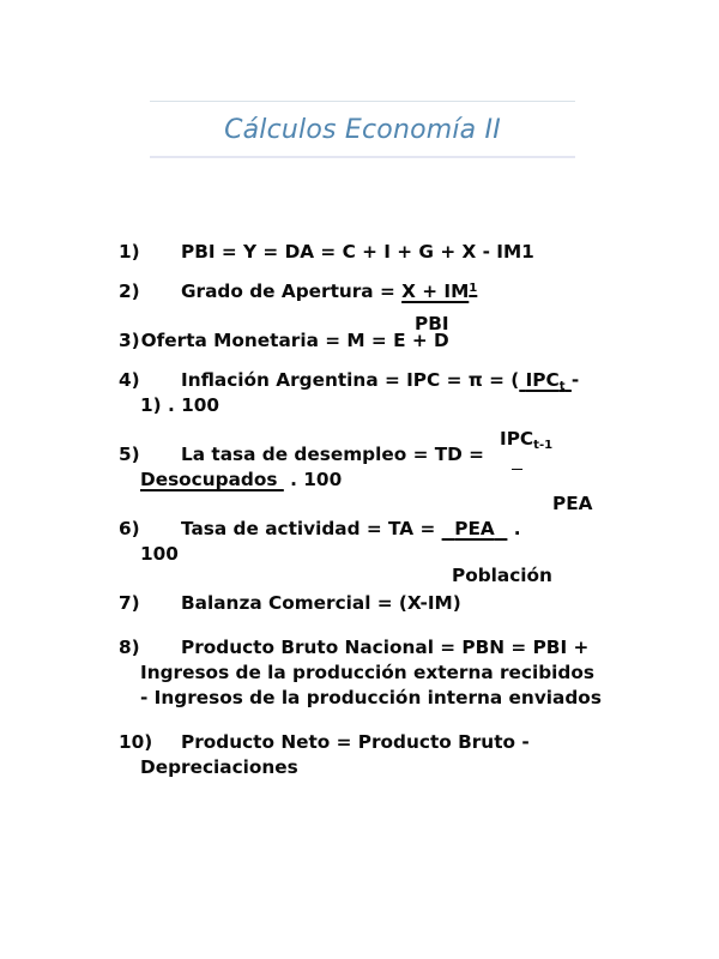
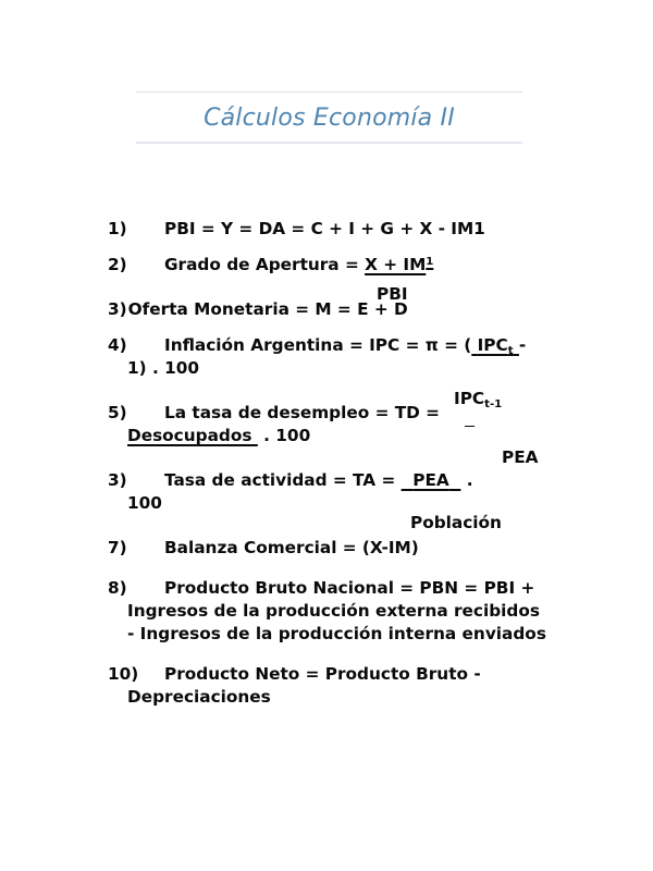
  Cálculos Economía II
  1) PBI = Y = DA = C + I + G + X - IM1
  2) Grado de Apertura = X + IM1
  3)Oferta Monetaria = M = E + D
  4) Inflación Argentina = IPC = π = ( IPCt -
  1) . 100
  5) La tasa de desempleo = TD =
  Desocupados . 100
- 6) Tasa de actividad = TA = PEA .
+ 3) Tasa de actividad = TA = PEA .
  100
  7) Balanza Comercial = (X-IM)
  8) Producto Bruto Nacional = PBN = PBI +
  Ingresos de la producción externa recibidos
  - Ingresos de la producción interna enviados
  10) Producto Neto = Producto Bruto -
  Depreciaciones
  PBI
  IPCt-1
  PEA
  Población
